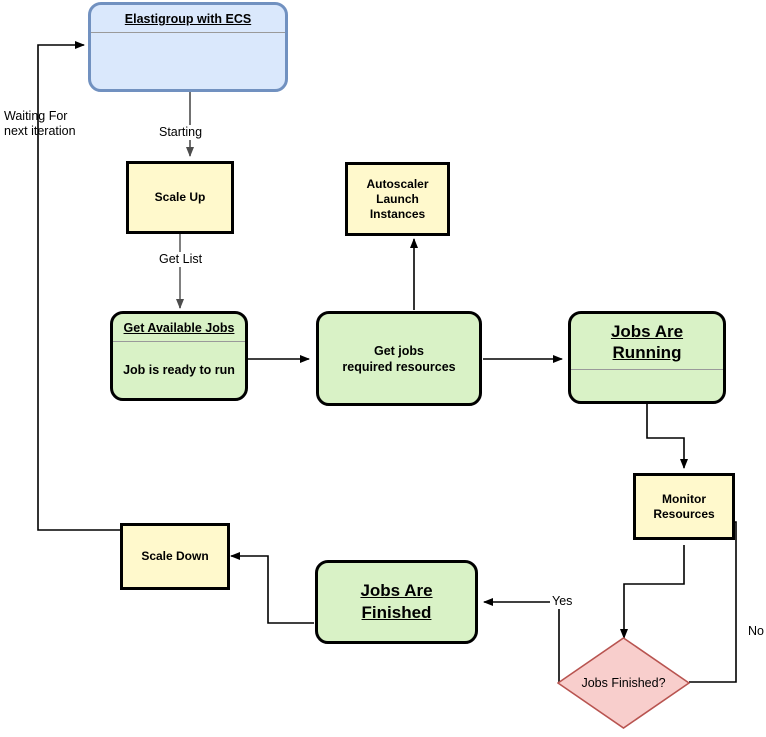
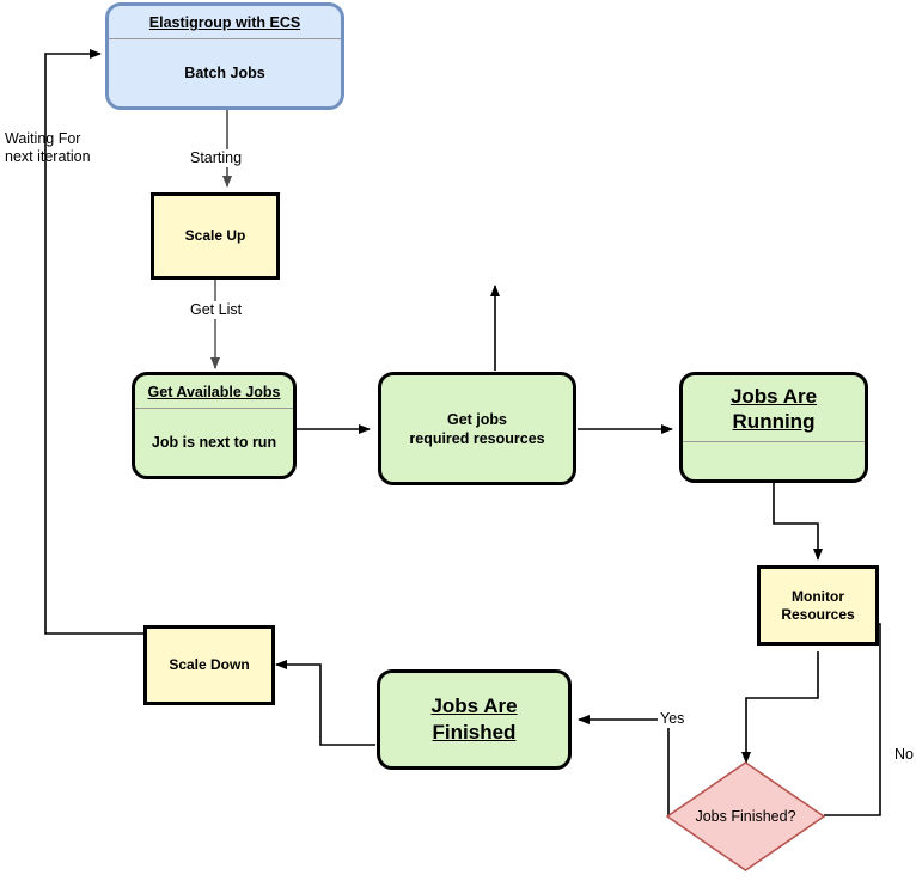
  Elastigroup with ECS
+ Batch Jobs
  Scale Up
- Autoscaler
- Launch
- Instances
  Get Available Jobs
- Job is ready to run
+ Job is next to run
  Get jobs
  required resources
  Jobs Are
  Running
  Monitor
  Resources
  Jobs Finished?
  Jobs Are
  Finished
  Scale Down
  Waiting For
  next iteration
  Starting
  Get List
  Yes
  No
